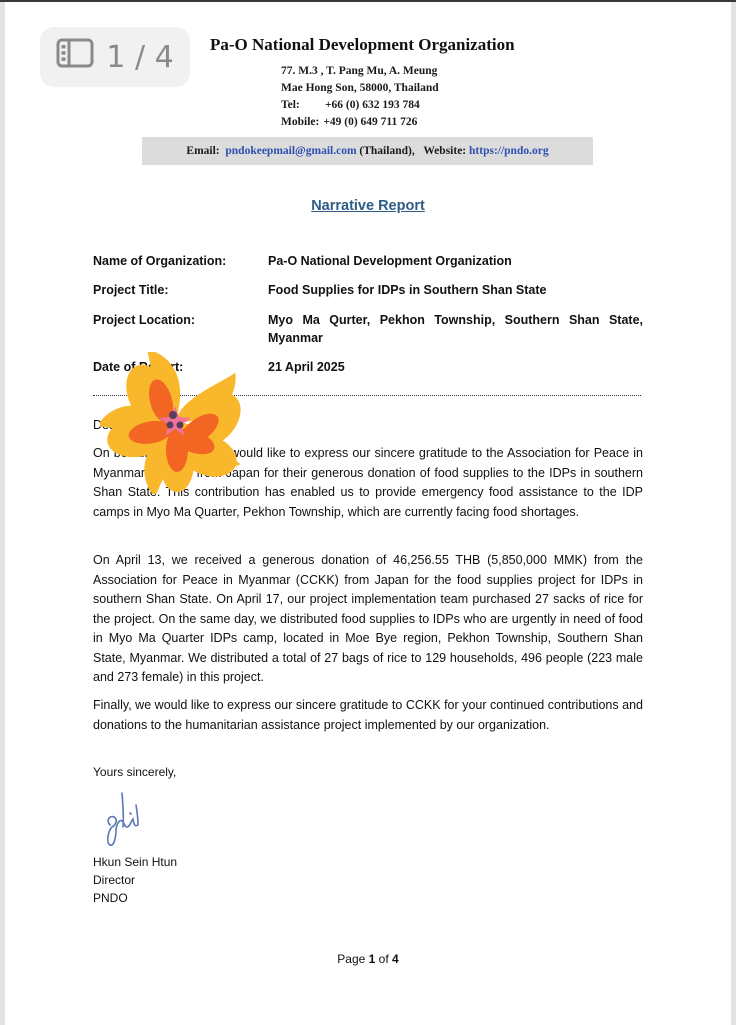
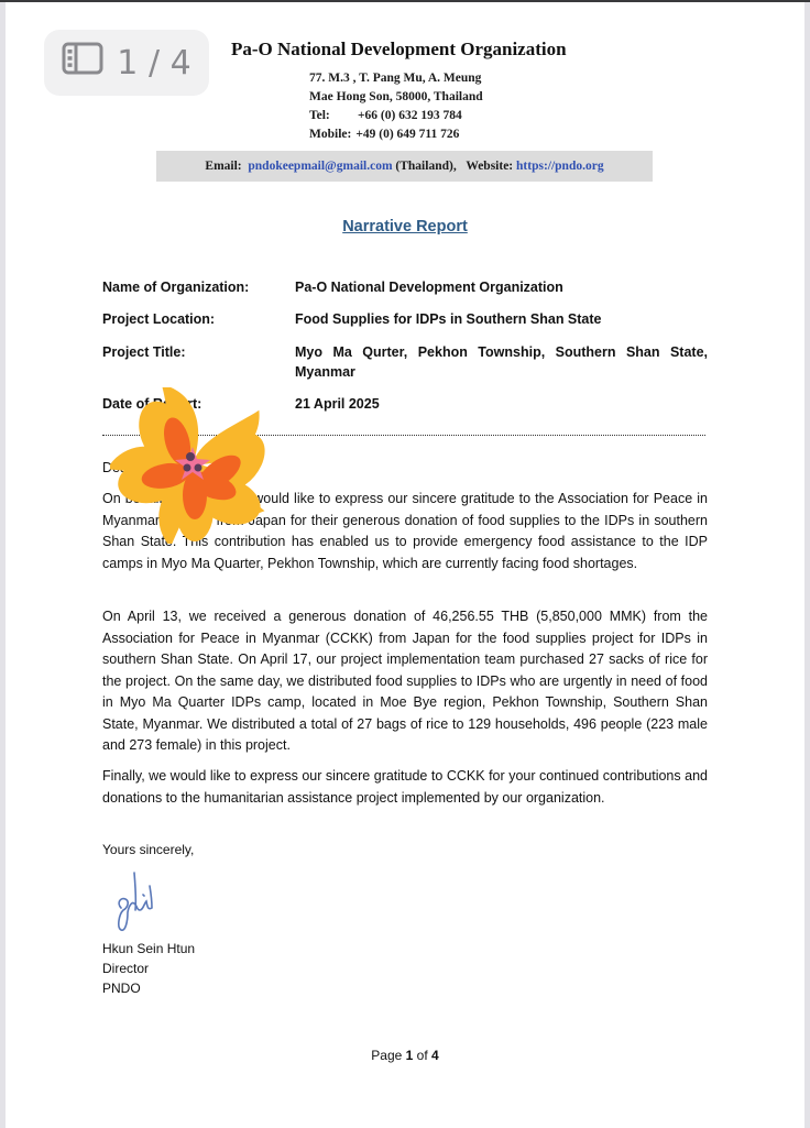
  1 / 4
  Pa-O National Development Organization
  77. M.3 , T. Pang Mu, A. Meung
  Mae Hong Son, 58000, Thailand
  Tel: +66 (0) 632 193 784
  Mobile: +49 (0) 649 711 726
  Email:
  pndokeepmail@gmail.com
  (Thailand),
  Website:
  https://pndo.org
  Narrative Report
  Name of Organization:
  Pa-O National Development Organization
- Project Title:
+ Project Location:
  Food Supplies for IDPs in Southern Shan State
- Project Location:
+ Project Title:
  Myo Ma Qurter, Pekhon Township, Southern Shan State, Myanmar
  21 April 2025
  On would like to express our sincere gratitude to the Association for Peace in Myanmarapan for their generous donation of food supplies to the IDPs in southern Shan Stat. This contribution has enabled us to provide emergency food assistance to the IDP camps in Myo Ma Quarter, Pekhon Township, which are currently facing food shortages.
  On April 13, we received a generous donation of 46,256.55 THB (5,850,000 MMK) from the Association for Peace in Myanmar (CCKK) from Japan for the food supplies project for IDPs in southern Shan State. On April 17, our project implementation team purchased 27 sacks of rice for the project. On the same day, we distributed food supplies to IDPs who are urgently in need of food in Myo Ma Quarter IDPs camp, located in Moe Bye region, Pekhon Township, Southern Shan State, Myanmar. We distributed a total of 27 bags of rice to 129 households, 496 people (223 male and 273 female) in this project.
  Finally, we would like to express our sincere gratitude to CCKK for your continued contributions and donations to the humanitarian assistance project implemented by our organization.
  Yours sincerely,
  Hkun Sein Htun
  Director
  PNDO
  Page 1 of 4
